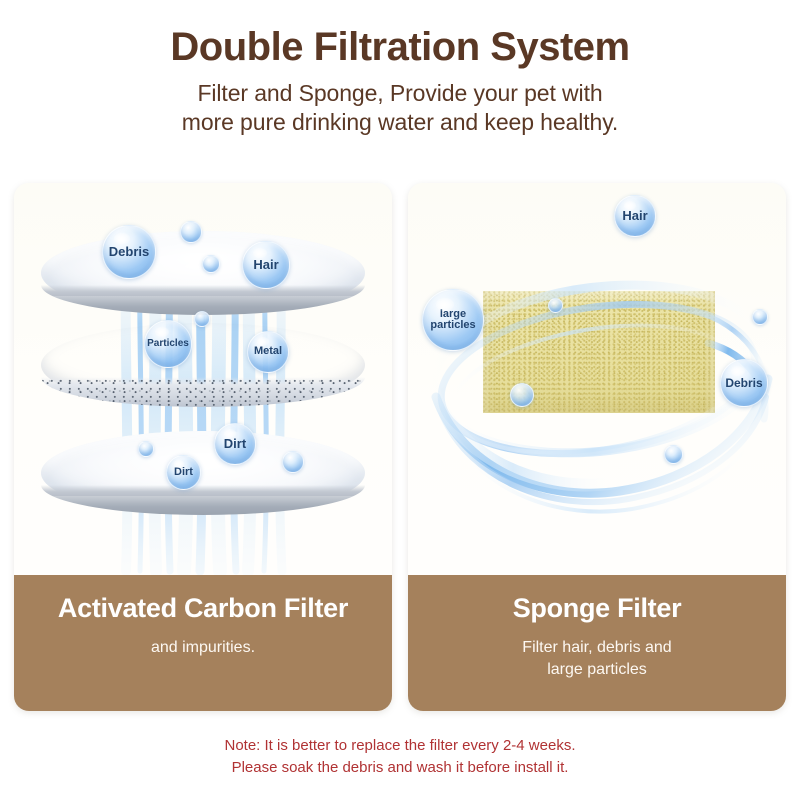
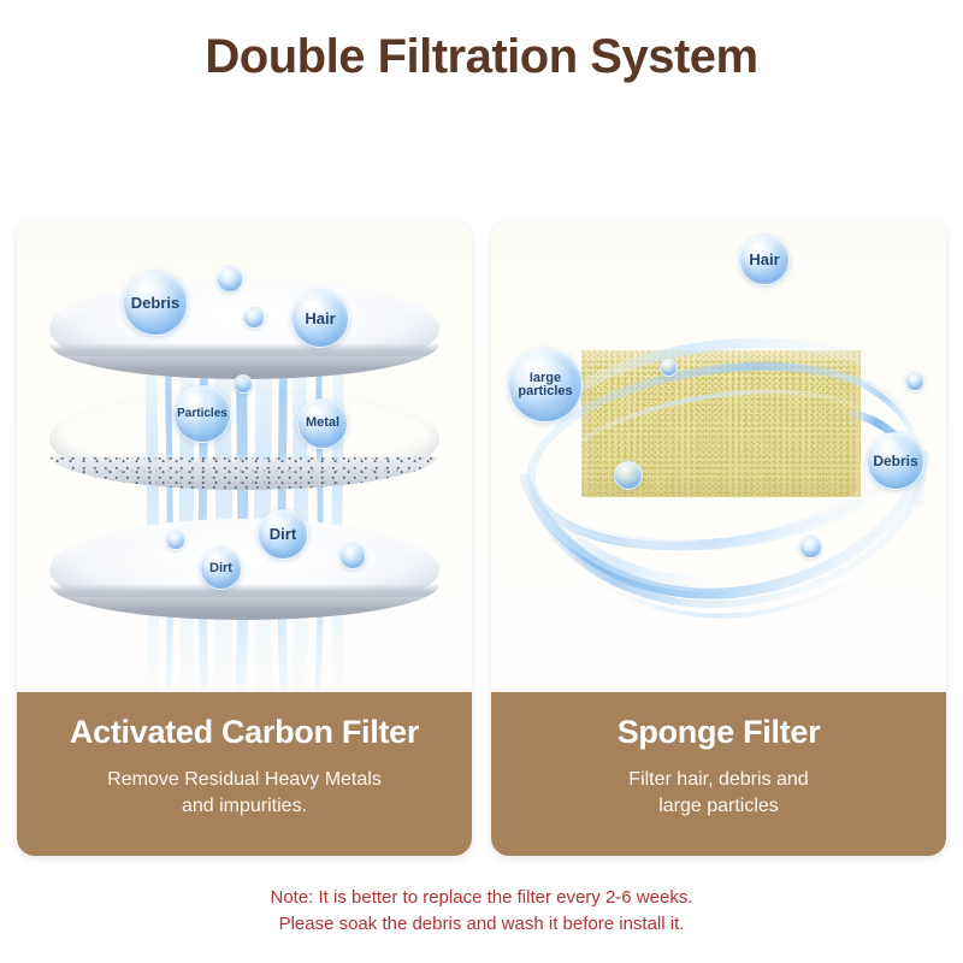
  Double Filtration System
- Filter and Sponge, Provide your pet with
- more pure drinking water and keep healthy.
  Debris
  Hair
  Particles
  Metal
  Dirt
  Dirt
  Activated Carbon Filter
+ Remove Residual Heavy Metals
  and impurities.
  Hair
  large particles
  Debris
  Sponge Filter
  Filter hair, debris and
  large particles
- Note: It is better to replace the filter every 2-4 weeks.
+ Note: It is better to replace the filter every 2-6 weeks.
  Please soak the debris and wash it before install it.
